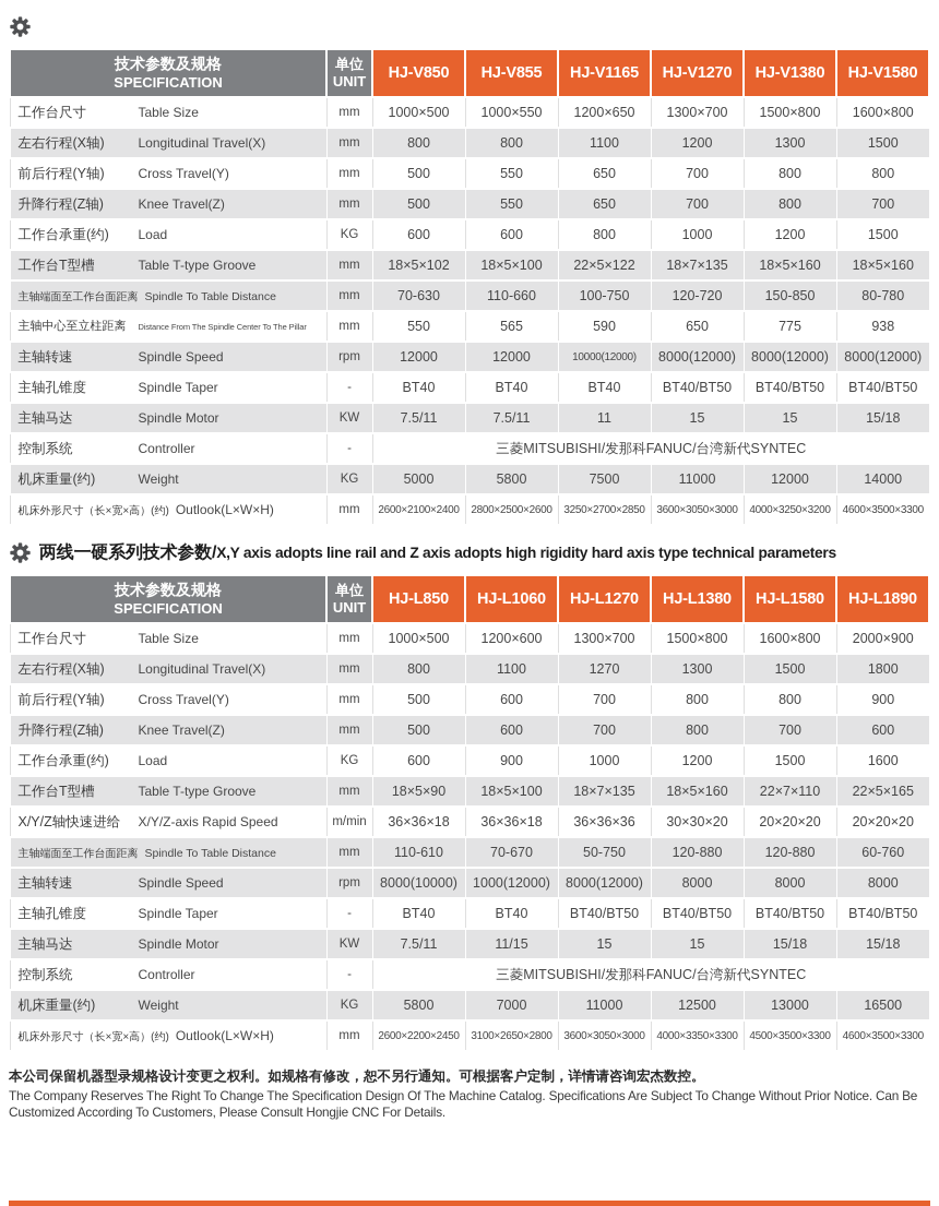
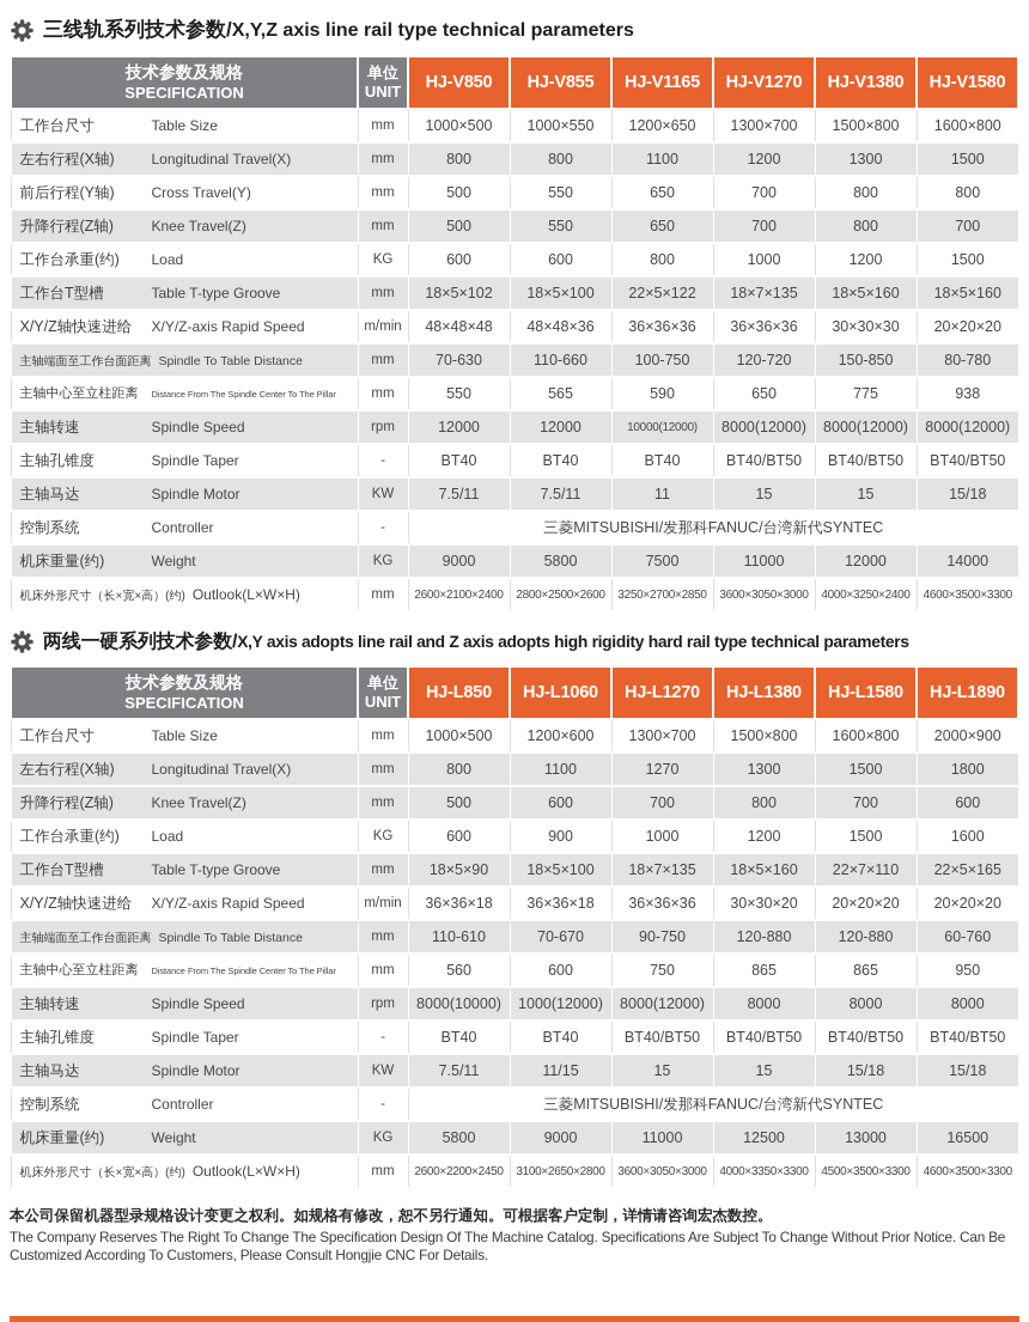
+ 三线轨系列技术参数/X,Y,Z axis line rail type technical parameters
  技术参数及规格 SPECIFICATION	单位 UNIT	HJ-V850	HJ-V855	HJ-V1165	HJ-V1270	HJ-V1380	HJ-V1580
  工作台尺寸 Table Size	mm	1000×500	1000×550	1200×650	1300×700	1500×800	1600×800
  左右行程(X轴) Longitudinal Travel(X)	mm	800	800	1100	1200	1300	1500
  前后行程(Y轴) Cross Travel(Y)	mm	500	550	650	700	800	800
  升降行程(Z轴) Knee Travel(Z)	mm	500	550	650	700	800	700
  工作台承重(约) Load	KG	600	600	800	1000	1200	1500
  工作台T型槽 Table T-type Groove	mm	18×5×102	18×5×100	22×5×122	18×7×135	18×5×160	18×5×160
+ X/Y/Z轴快速进给 X/Y/Z-axis Rapid Speed	m/min	48×48×48	48×48×36	36×36×36	36×36×36	30×30×30	20×20×20
  主轴端面至工作台面距离 Spindle To Table Distance	mm	70-630	110-660	100-750	120-720	150-850	80-780
  主轴中心至立柱距离 Distance From The Spindle Center To The Pillar	mm	550	565	590	650	775	938
  主轴转速 Spindle Speed	rpm	12000	12000	10000(12000)	8000(12000)	8000(12000)	8000(12000)
  主轴孔锥度 Spindle Taper	-	BT40	BT40	BT40	BT40/BT50	BT40/BT50	BT40/BT50
  主轴马达 Spindle Motor	KW	7.5/11	7.5/11	11	15	15	15/18
  控制系统 Controller	-	三菱MITSUBISHI/发那科FANUC/台湾新代SYNTEC
- 机床重量(约) Weight	KG	5000	5800	7500	11000	12000	14000
+ 机床重量(约) Weight	KG	9000	5800	7500	11000	12000	14000
- 机床外形尺寸（长×宽×高）(约) Outlook(L×W×H)	mm	2600×2100×2400	2800×2500×2600	3250×2700×2850	3600×3050×3000	4000×3250×3200	4600×3500×3300
+ 机床外形尺寸（长×宽×高）(约) Outlook(L×W×H)	mm	2600×2100×2400	2800×2500×2600	3250×2700×2850	3600×3050×3000	4000×3250×2400	4600×3500×3300
- 两线一硬系列技术参数/X,Y axis adopts line rail and Z axis adopts high rigidity hard axis type technical parameters
+ 两线一硬系列技术参数/X,Y axis adopts line rail and Z axis adopts high rigidity hard rail type technical parameters
  技术参数及规格 SPECIFICATION	单位 UNIT	HJ-L850	HJ-L1060	HJ-L1270	HJ-L1380	HJ-L1580	HJ-L1890
  工作台尺寸 Table Size	mm	1000×500	1200×600	1300×700	1500×800	1600×800	2000×900
  左右行程(X轴) Longitudinal Travel(X)	mm	800	1100	1270	1300	1500	1800
- 前后行程(Y轴) Cross Travel(Y)	mm	500	600	700	800	800	900
  升降行程(Z轴) Knee Travel(Z)	mm	500	600	700	800	700	600
  工作台承重(约) Load	KG	600	900	1000	1200	1500	1600
  工作台T型槽 Table T-type Groove	mm	18×5×90	18×5×100	18×7×135	18×5×160	22×7×110	22×5×165
  X/Y/Z轴快速进给 X/Y/Z-axis Rapid Speed	m/min	36×36×18	36×36×18	36×36×36	30×30×20	20×20×20	20×20×20
- 主轴端面至工作台面距离 Spindle To Table Distance	mm	110-610	70-670	50-750	120-880	120-880	60-760
+ 主轴端面至工作台面距离 Spindle To Table Distance	mm	110-610	70-670	90-750	120-880	120-880	60-760
+ 主轴中心至立柱距离 Distance From The Spindle Center To The Pillar	mm	560	600	750	865	865	950
  主轴转速 Spindle Speed	rpm	8000(10000)	1000(12000)	8000(12000)	8000	8000	8000
  主轴孔锥度 Spindle Taper	-	BT40	BT40	BT40/BT50	BT40/BT50	BT40/BT50	BT40/BT50
  主轴马达 Spindle Motor	KW	7.5/11	11/15	15	15	15/18	15/18
  控制系统 Controller	-	三菱MITSUBISHI/发那科FANUC/台湾新代SYNTEC
- 机床重量(约) Weight	KG	5800	7000	11000	12500	13000	16500
+ 机床重量(约) Weight	KG	5800	9000	11000	12500	13000	16500
  机床外形尺寸（长×宽×高）(约) Outlook(L×W×H)	mm	2600×2200×2450	3100×2650×2800	3600×3050×3000	4000×3350×3300	4500×3500×3300	4600×3500×3300
  本公司保留机器型录规格设计变更之权利。如规格有修改，恕不另行通知。可根据客户定制，详情请咨询宏杰数控。
  The Company Reserves The Right To Change The Specification Design Of The Machine Catalog. Specifications Are Subject To Change Without Prior Notice. Can Be Customized According To Customers, Please Consult Hongjie CNC For Details.
